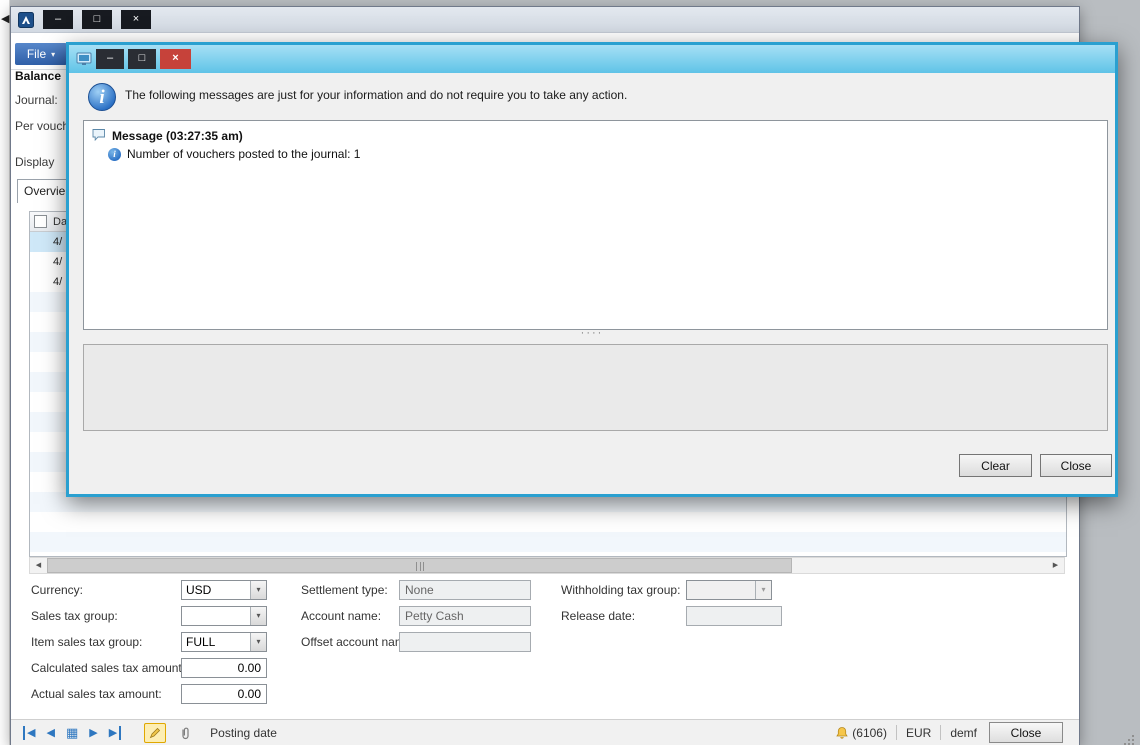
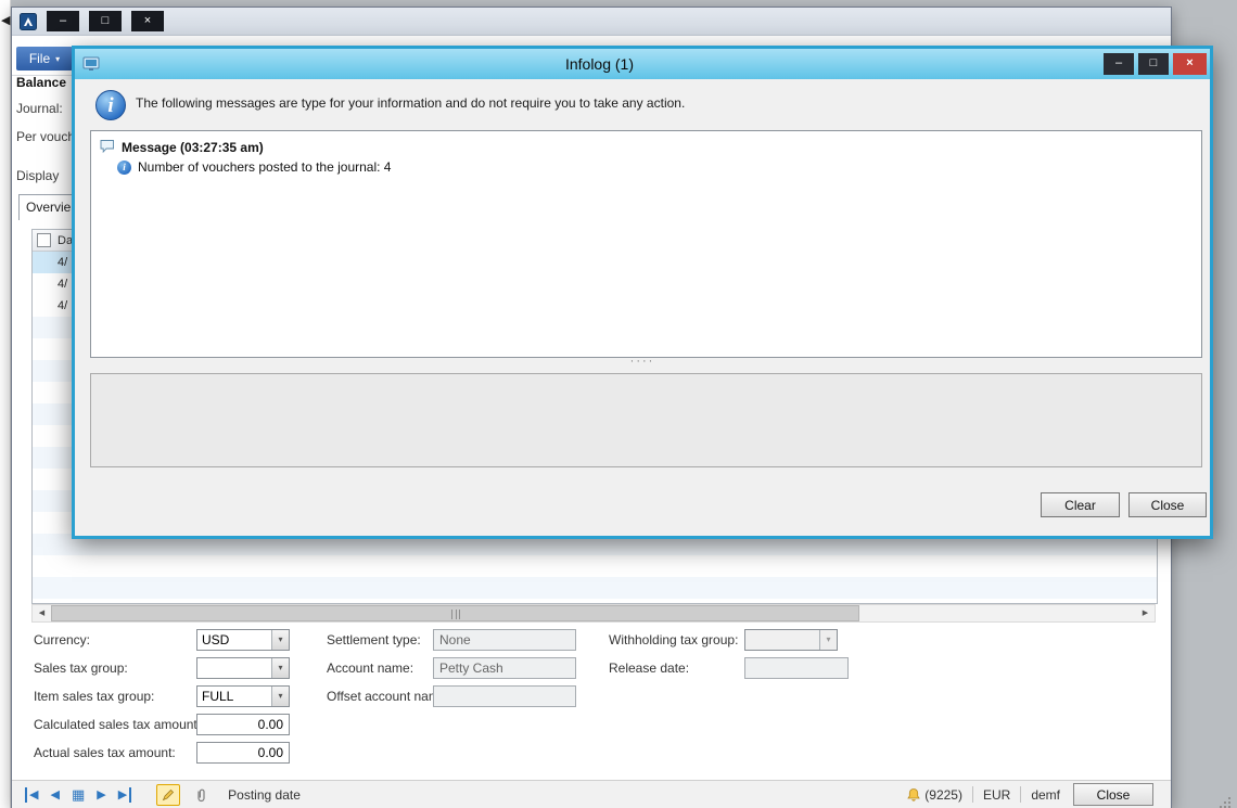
  ◀
  –
  □
  ×
  File
  ▾
  Balance
  Journal:
  Per vouc
  Display
  Overvie
  Da
  4/
  4/
  4/
  Currency:
  USD
  ▾
  Settlement type:
  None
  Withholding tax group:
  ▾
  Sales tax group:
  ▾
  Account name:
  Petty Cash
  Release date:
  Item sales tax group:
  FULL
  ▾
  Offset account na
  Calculated sales tax amoun
  0.00
  Actual sales tax amount:
  0.00
  ◀
  ◀
  ▦
  ▶
  ▶
  Posting date
- (6106)
+ (9225)
  EUR
  demf
  Close
+ Infolog (1)
  –
  □
  ×
  i
- The following messages are just for your information and do not require you to take any action.
+ The following messages are type for your information and do not require you to take any action.
  Message (03:27:35 am)
  i
- Number of vouchers posted to the journal: 1
+ Number of vouchers posted to the journal: 4
  ····
  Clear
  Close
